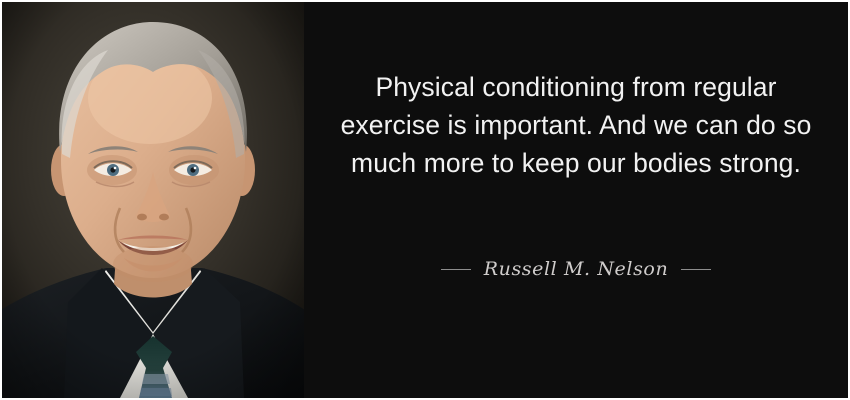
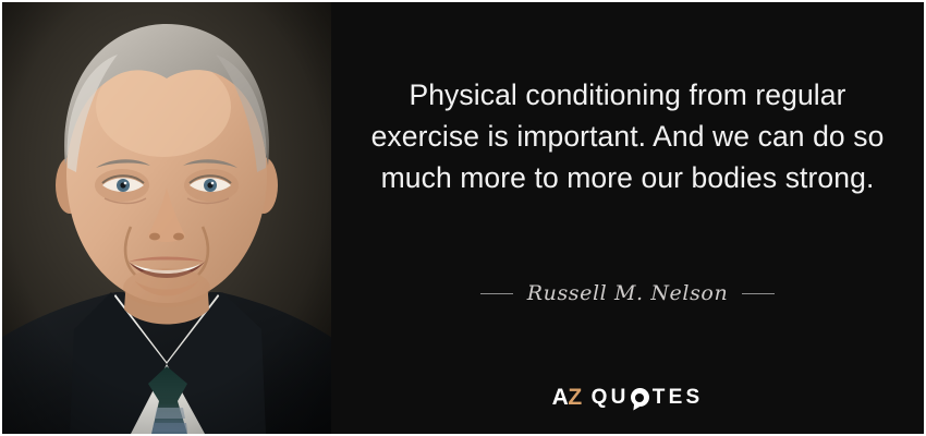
- Physical conditioning from regular exercise is important. And we can do so much more to keep our bodies strong.
+ Physical conditioning from regular exercise is important. And we can do so much more to more our bodies strong.
  Russell M. Nelson
+ AZ
+ QU
+ TES
